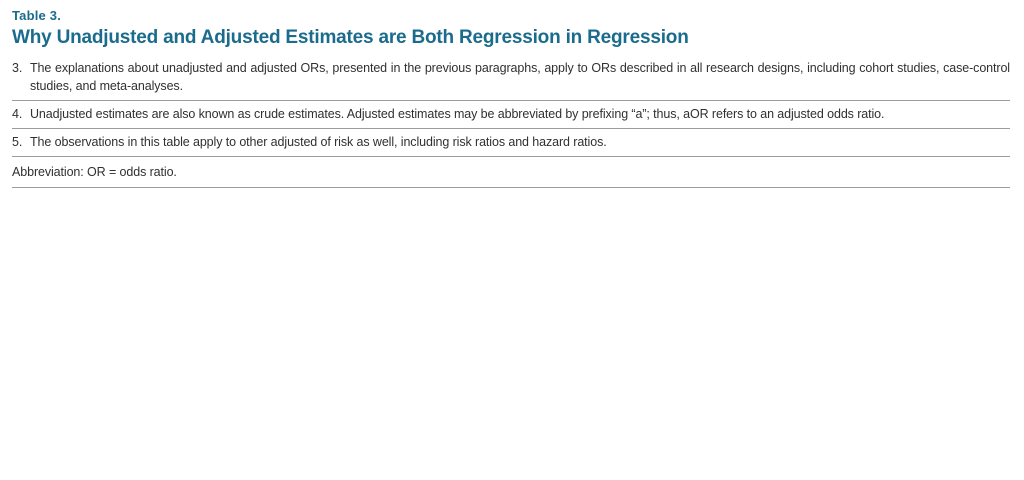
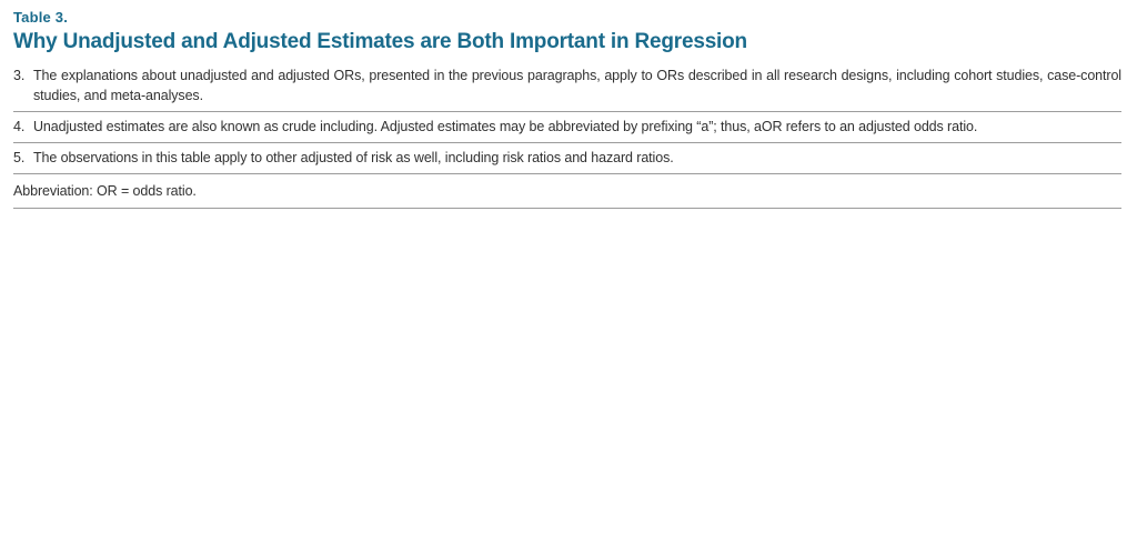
  Table 3.
- Why Unadjusted and Adjusted Estimates are Both Regression in Regression
+ Why Unadjusted and Adjusted Estimates are Both Important in Regression
  3.
  The explanations about unadjusted and adjusted ORs, presented in the previous paragraphs, apply to ORs described in all research designs, including cohort studies, case-control studies, and meta-analyses.
  4.
- Unadjusted estimates are also known as crude estimates. Adjusted estimates may be abbreviated by prefixing “a”; thus, aOR refers to an adjusted odds ratio.
+ Unadjusted estimates are also known as crude including. Adjusted estimates may be abbreviated by prefixing “a”; thus, aOR refers to an adjusted odds ratio.
  5.
  The observations in this table apply to other adjusted of risk as well, including risk ratios and hazard ratios.
  Abbreviation: OR = odds ratio.
